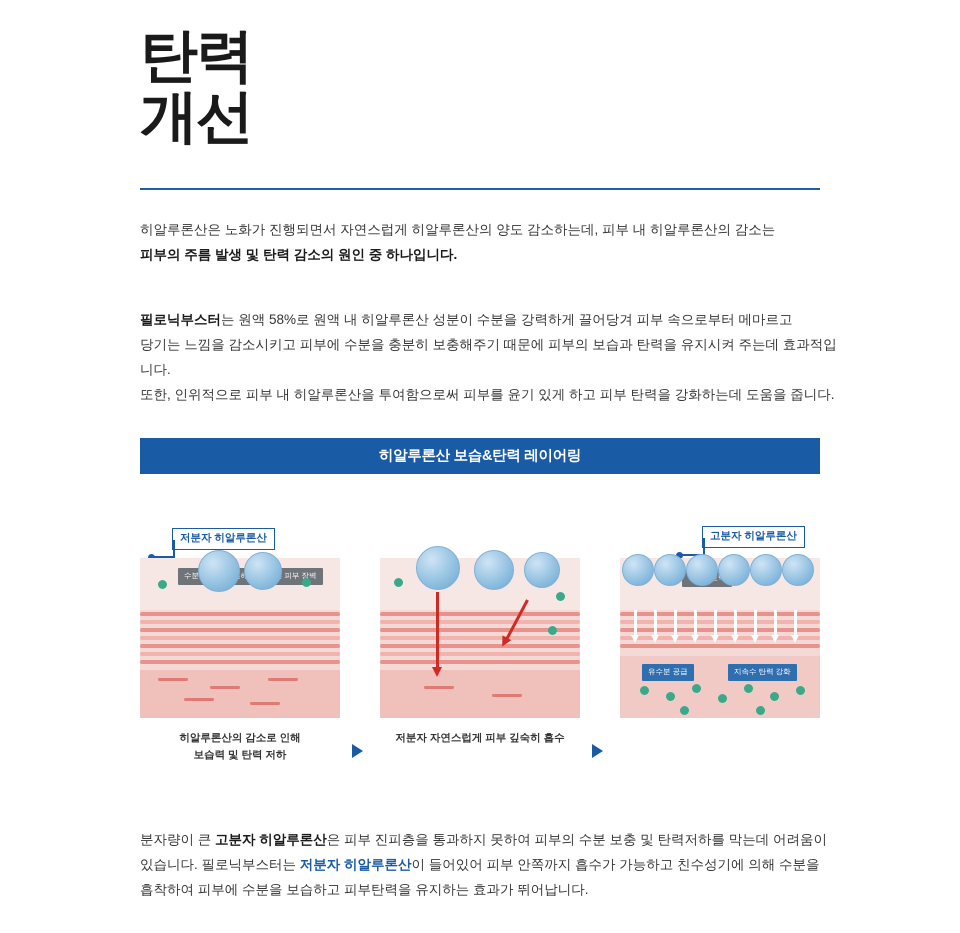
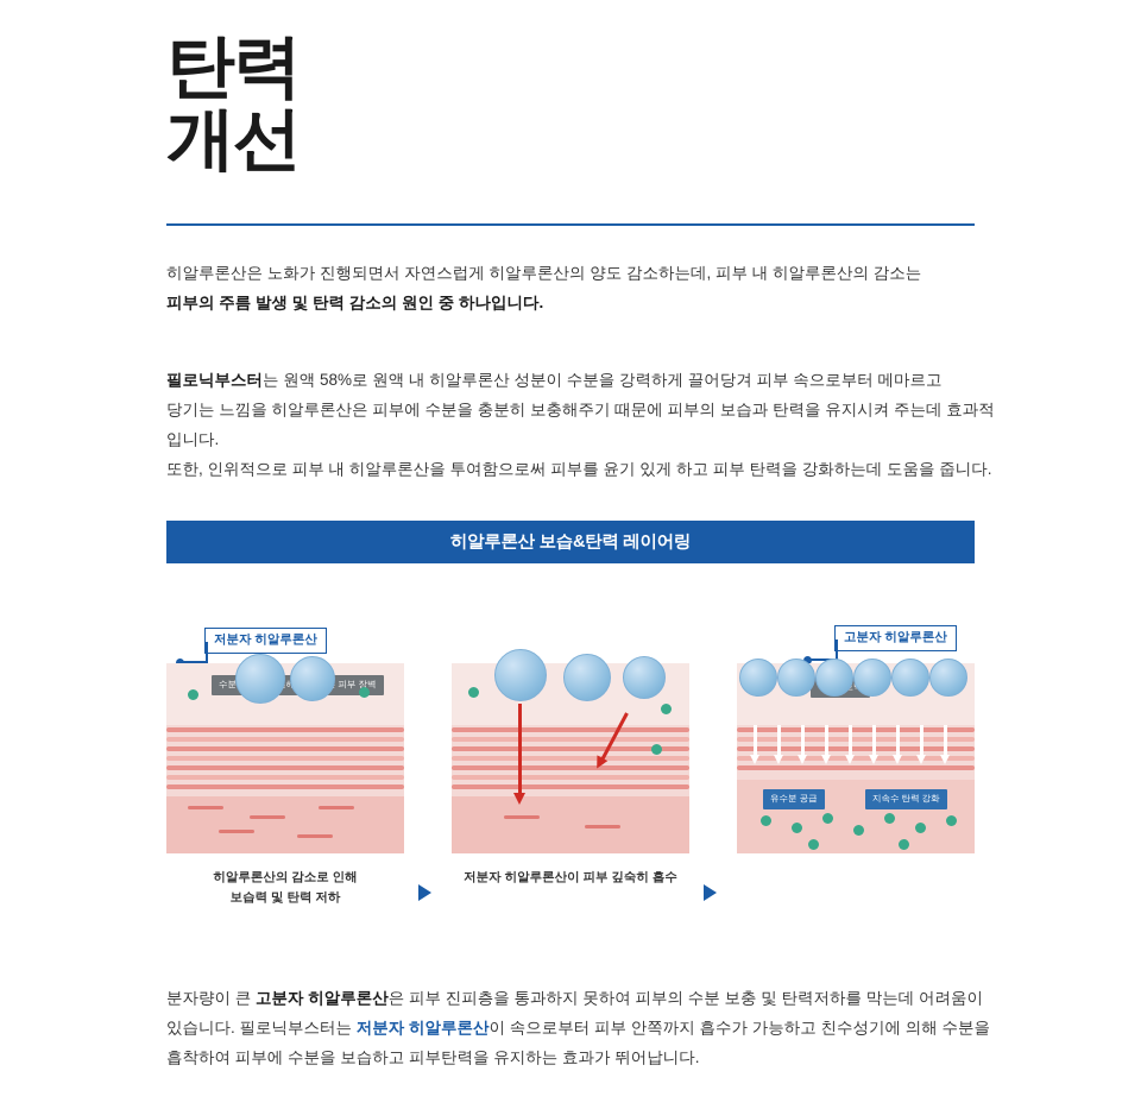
  탄력
  개선
  히알루론산은 노화가 진행되면서 자연스럽게 히알루론산의 양도 감소하는데, 피부 내 히알루론산의 감소는
  피부의 주름 발생 및 탄력 감소의 원인 중 하나입니다.
  필로닉부스터는 원액 58%로 원액 내 히알루론산 성분이 수분을 강력하게 끌어당겨 피부 속으로부터 메마르고
- 당기는 느낌을 감소시키고 피부에 수분을 충분히 보충해주기 때문에 피부의 보습과 탄력을 유지시켜 주는데 효과적입니다.
+ 당기는 느낌을 히알루론산은 피부에 수분을 충분히 보충해주기 때문에 피부의 보습과 탄력을 유지시켜 주는데 효과적입니다.
  또한, 인위적으로 피부 내 히알루론산을 투여함으로써 피부를 윤기 있게 하고 피부 탄력을 강화하는데 도움을 줍니다.
  히알루론산 보습&탄력 레이어링
  저분자 히알루론산
  고분자 히알루론산
  유수분 공급
  지속수 탄력 강화
  히알루론산의 감소로 인해
  보습력 및 탄력 저하
- 저분자 자연스럽게 피부 깊숙히 흡수
+ 저분자 히알루론산이 피부 깊숙히 흡수
  분자량이 큰 고분자 히알루론산은 피부 진피층을 통과하지 못하여 피부의 수분 보충 및 탄력저하를 막는데 어려움이
- 있습니다. 필로닉부스터는 저분자 히알루론산이 들어있어 피부 안쪽까지 흡수가 가능하고 친수성기에 의해 수분을
+ 있습니다. 필로닉부스터는 저분자 히알루론산이 속으로부터 피부 안쪽까지 흡수가 가능하고 친수성기에 의해 수분을
  흡착하여 피부에 수분을 보습하고 피부탄력을 유지하는 효과가 뛰어납니다.
